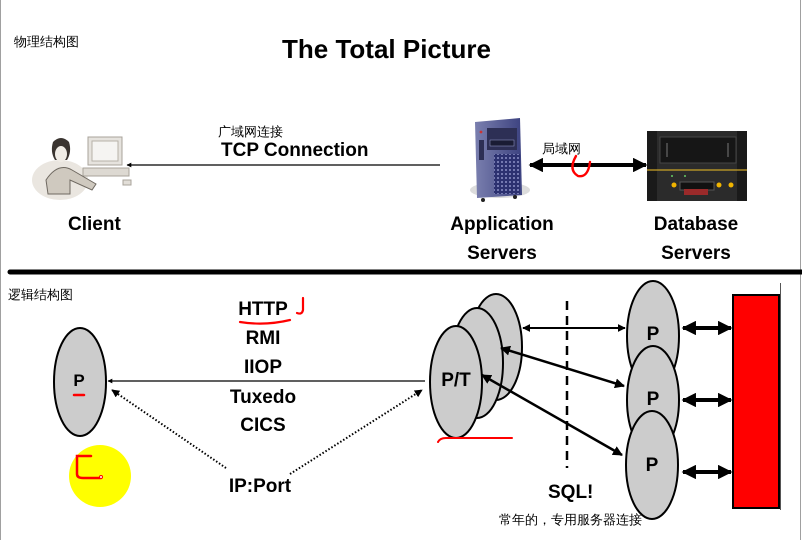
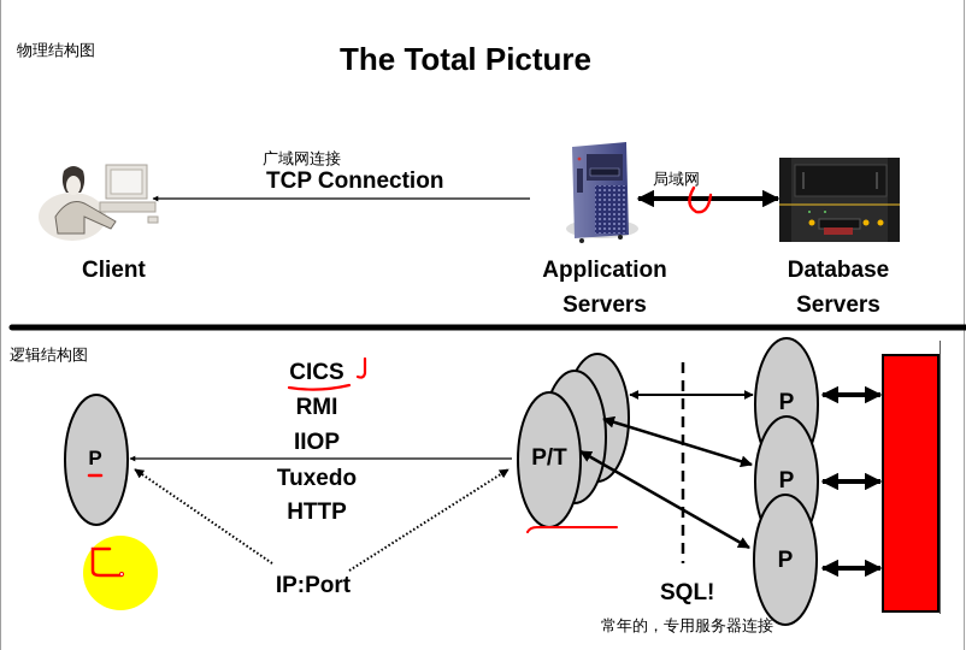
  物理结构图
  The Total Picture
  广域网连接
  TCP Connection
  局域网
  Client
  Application
  Servers
  Database
  Servers
  逻辑结构图
  P
- HTTP
+ CICS
  RMI
  IIOP
  Tuxedo
- CICS
+ HTTP
  IP:Port
  P/T
  P
  P
  P
  SQL!
  常年的，专用服务器连接
